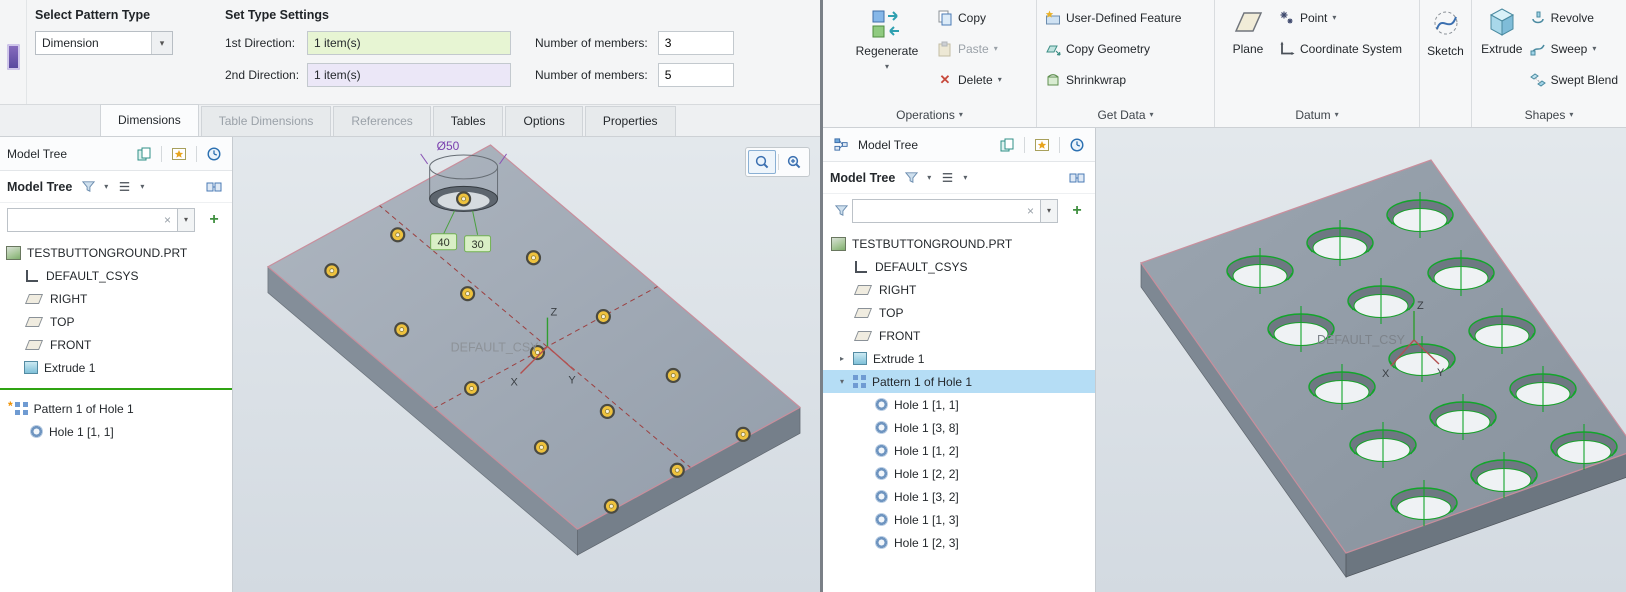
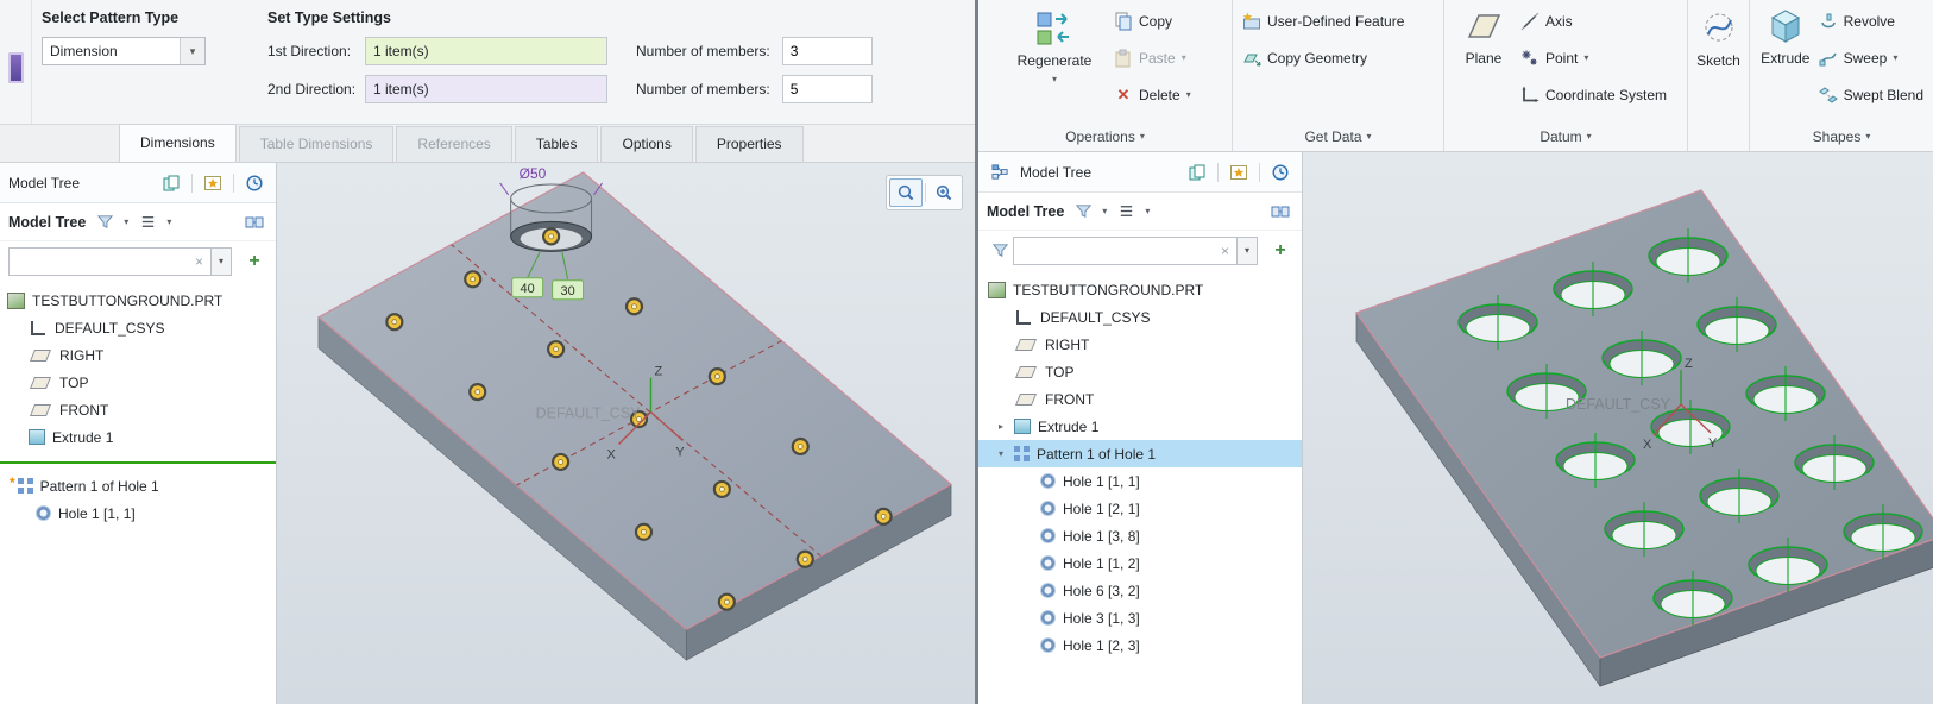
  Select Pattern Type
  Dimension
  ▾
  Set Type Settings
  1st Direction:
  1 item(s)
  Number of members:
  3
  2nd Direction:
  1 item(s)
  Number of members:
  5
  Dimensions
  Table Dimensions
  References
  Tables
  Options
  Properties
  Model Tree
  Model Tree
  ▾
  ▾
  ×
  ▾
  +
  TESTBUTTONGROUND.PRT
  DEFAULT_CSYS
  RIGHT
  TOP
  FRONT
  Extrude 1
  *
  Pattern 1 of Hole 1
  Hole 1 [1, 1]
  Ø50
  40
  30
  Z
  X
  Y
  DEFAULT_CSY
  Regenerate
  ▾
  Copy
  Paste
  ▾
  ✕
  Delete
  ▾
  User-Defined Feature
  Copy Geometry
- Shrinkwrap
  Plane
+ Axis
  Point
  ▾
  Coordinate System
  Sketch
  Extrude
  Revolve
  Sweep
  ▾
  Swept Blend
  Operations
  ▾
  Get Data
  ▾
  Datum
  ▾
  Shapes
  ▾
  Model Tree
  Model Tree
  ▾
  ▾
  ×
  ▾
  +
  TESTBUTTONGROUND.PRT
  DEFAULT_CSYS
  RIGHT
  TOP
  FRONT
  ▸
  Extrude 1
  ▾
  Pattern 1 of Hole 1
  Hole 1 [1, 1]
+ Hole 1 [2, 1]
  Hole 1 [3, 8]
  Hole 1 [1, 2]
- Hole 1 [2, 2]
- Hole 1 [3, 2]
+ Hole 6 [3, 2]
- Hole 1 [1, 3]
+ Hole 3 [1, 3]
  Hole 1 [2, 3]
  Z
  X
  Y
  DEFAULT_CSY
